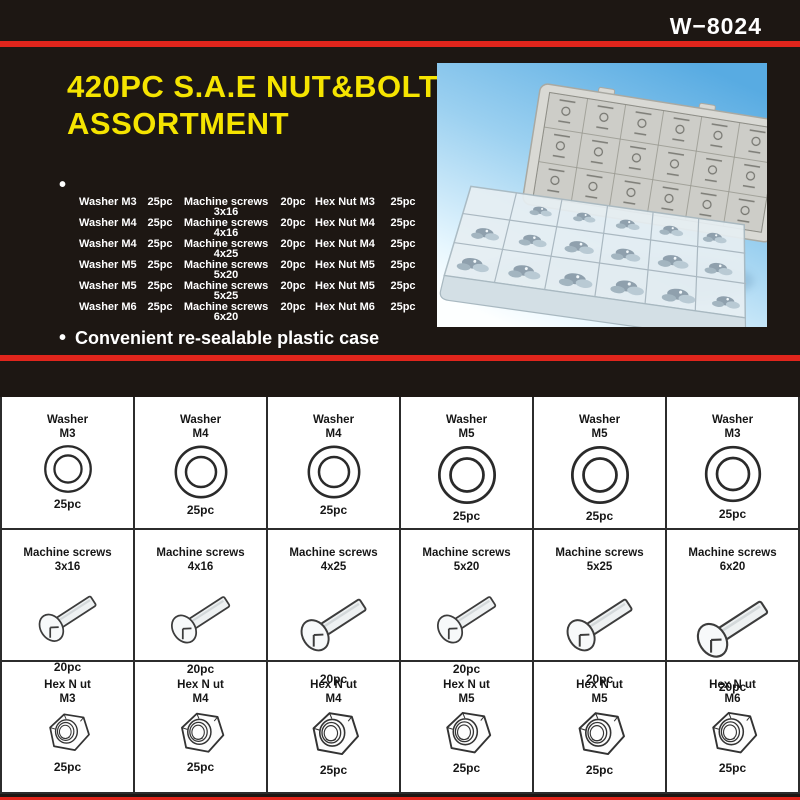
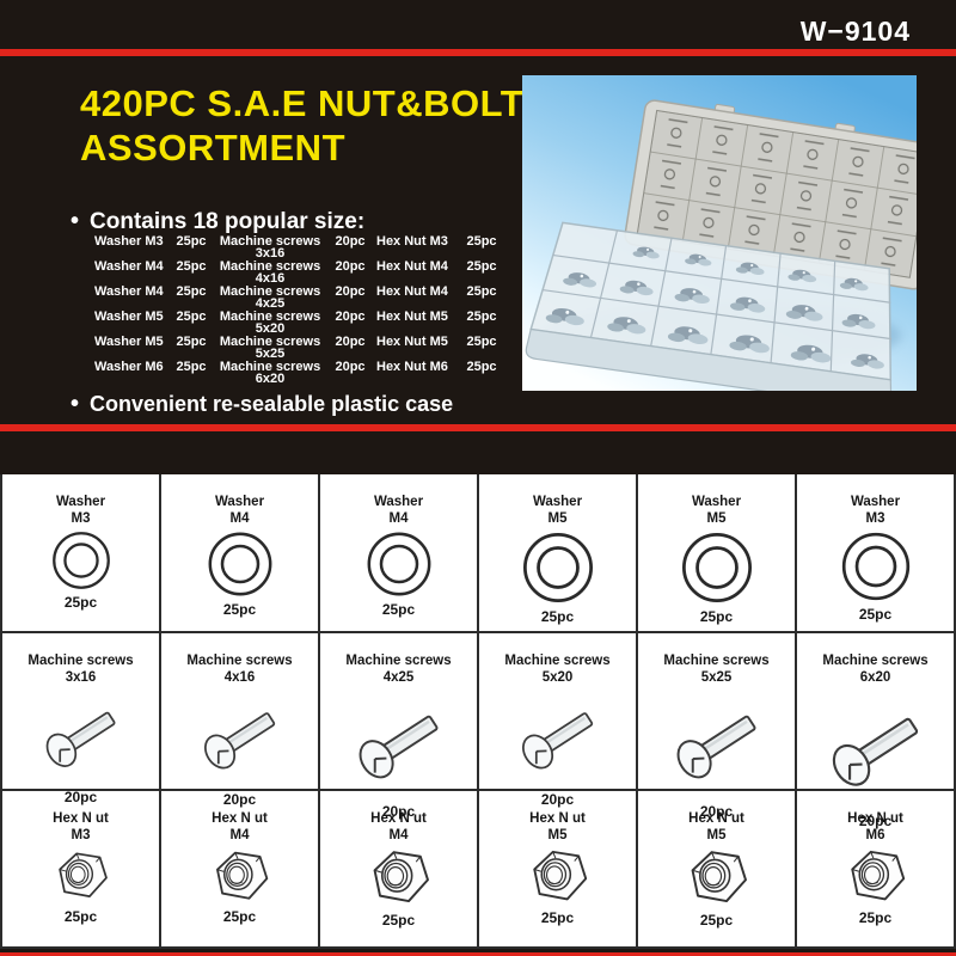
- W−8024
+ W−9104
  420PC S.A.E NUT&BOLT
  ASSORTMENT
  •
+ Contains 18 popular size:
  Washer M3
  25pc
  Machine screws
  3x16
  20pc
  Hex Nut M3
  25pc
  Washer M4
  25pc
  Machine screws
  4x16
  20pc
  Hex Nut M4
  25pc
  Washer M4
  25pc
  Machine screws
  4x25
  20pc
  Hex Nut M4
  25pc
  Washer M5
  25pc
  Machine screws
  5x20
  20pc
  Hex Nut M5
  25pc
  Washer M5
  25pc
  Machine screws
  5x25
  20pc
  Hex Nut M5
  25pc
  Washer M6
  25pc
  Machine screws
  6x20
  20pc
  Hex Nut M6
  25pc
  •
  Convenient re-sealable plastic case
  Washer
  M3
  25pc
  Washer
  M4
  25pc
  Washer
  M4
  25pc
  Washer
  M5
  25pc
  Washer
  M5
  25pc
  Washer
  M3
  25pc
  Machine screws
  3x16
  20pc
  Machine screws
  4x16
  20pc
  Machine screws
  4x25
  20pc
  Machine screws
  5x20
  20pc
  Machine screws
  5x25
  20pc
  Machine screws
  6x20
  20pc
  Hex N ut
  M3
  25pc
  Hex N ut
  M4
  25pc
  Hex N ut
  M4
  25pc
  Hex N ut
  M5
  25pc
  Hex N ut
  M5
  25pc
  Hex N ut
  M6
  25pc
